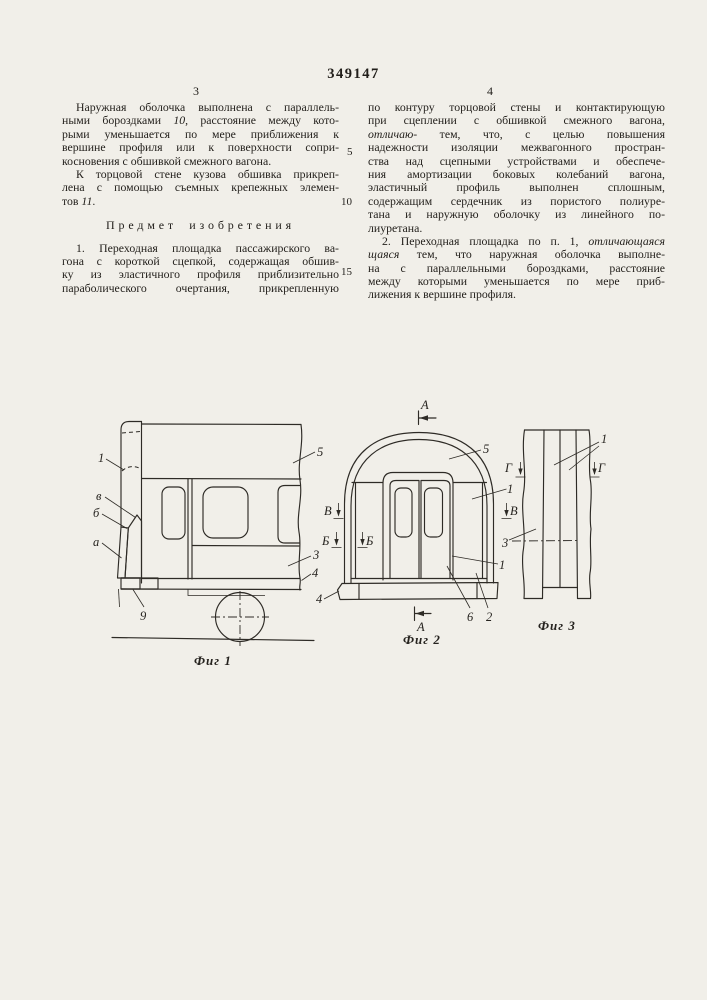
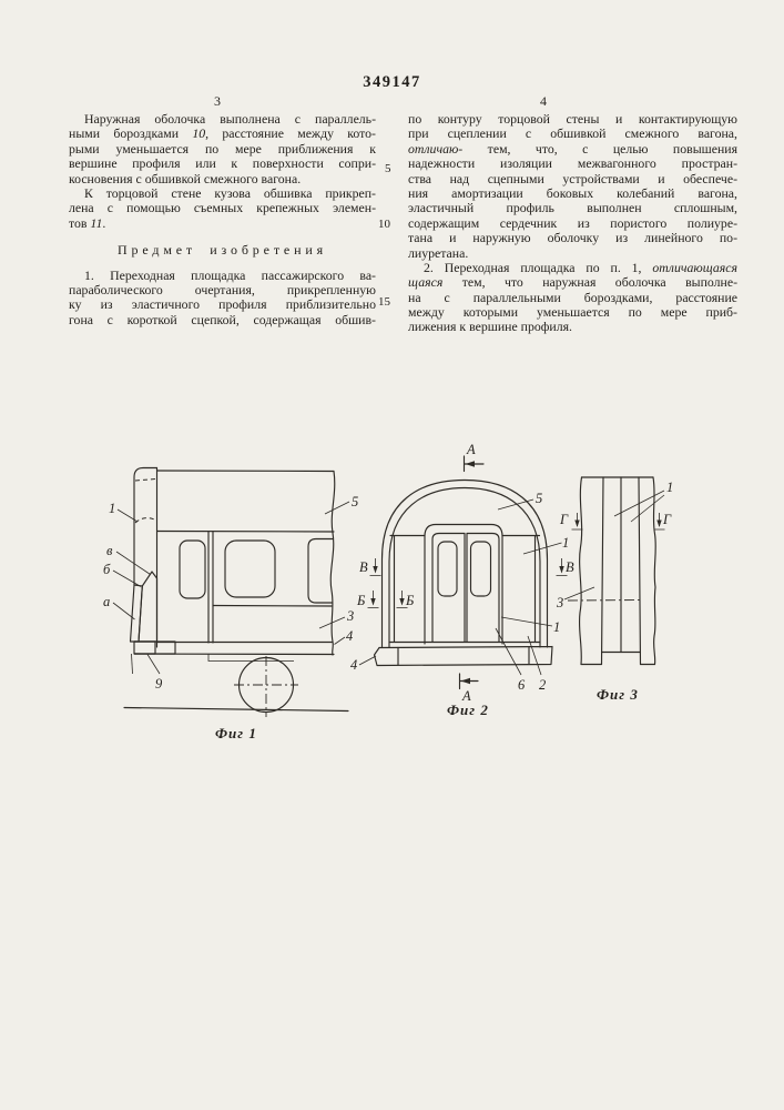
  349147
  3
  4
  Наружная оболочка выполнена с параллель-
  ными бороздками 10, расстояние между кото-
  рыми уменьшается по мере приближения к
  вершине профиля или к поверхности сопри-
  косновения с обшивкой смежного вагона.
  К торцовой стене кузова обшивка прикреп-
  лена с помощью съемных крепежных элемен-
  тов 11.
  Предмет изобретения
  1. Переходная площадка пассажирского ва-
- гона с короткой сцепкой, содержащая обшив-
+ параболического очертания, прикрепленную
  ку из эластичного профиля приблизительно
- параболического очертания, прикрепленную
+ гона с короткой сцепкой, содержащая обшив-
  по контуру торцовой стены и контактирующую
  при сцеплении с обшивкой смежного вагона,
  отличаю- тем, что, с целью повышения
  надежности изоляции межвагонного простран-
  ства над сцепными устройствами и обеспече-
  ния амортизации боковых колебаний вагона,
  эластичный профиль выполнен сплошным,
  содержащим сердечник из пористого полиуре-
  тана и наружную оболочку из линейного по-
  лиуретана.
  2. Переходная площадка по п. 1, отличающаяся
  щаяся тем, что наружная оболочка выполне-
  на с параллельными бороздками, расстояние
  между которыми уменьшается по мере приб-
  лижения к вершине профиля.
  5
  10
  15
  1
  в
  б
  а
  5
  3
  4
  9
  Фиг 1
  А
  А
  В
  В
  Б
  Б
  5
  1
  1
  6
  2
  4
  Фиг 2
  Г
  Г
  1
  3
  Фиг 3
